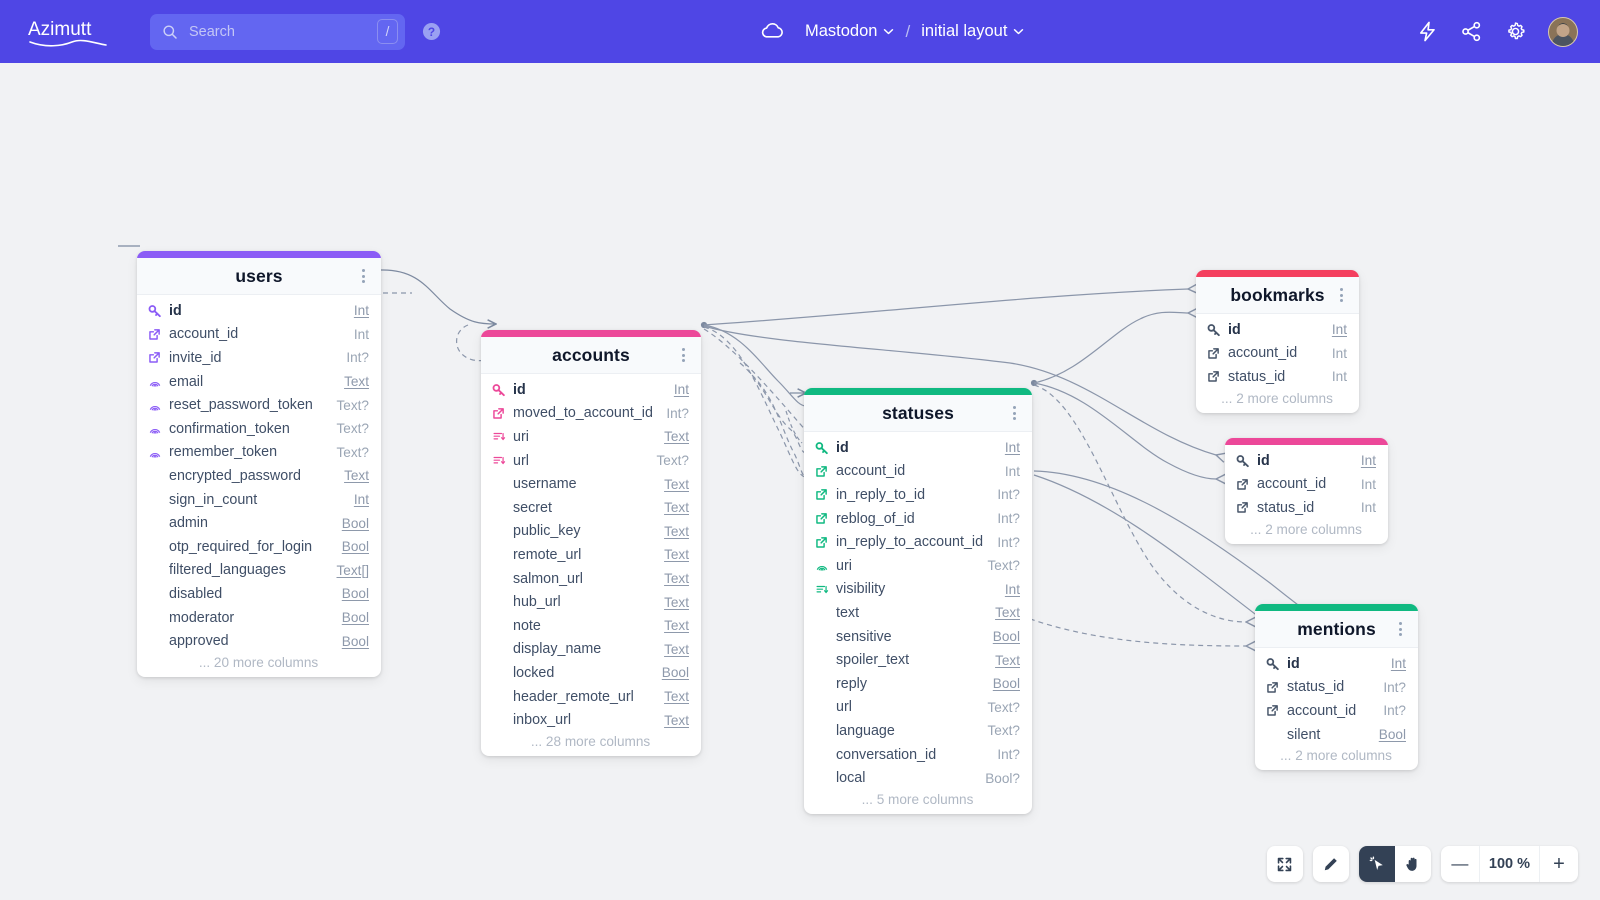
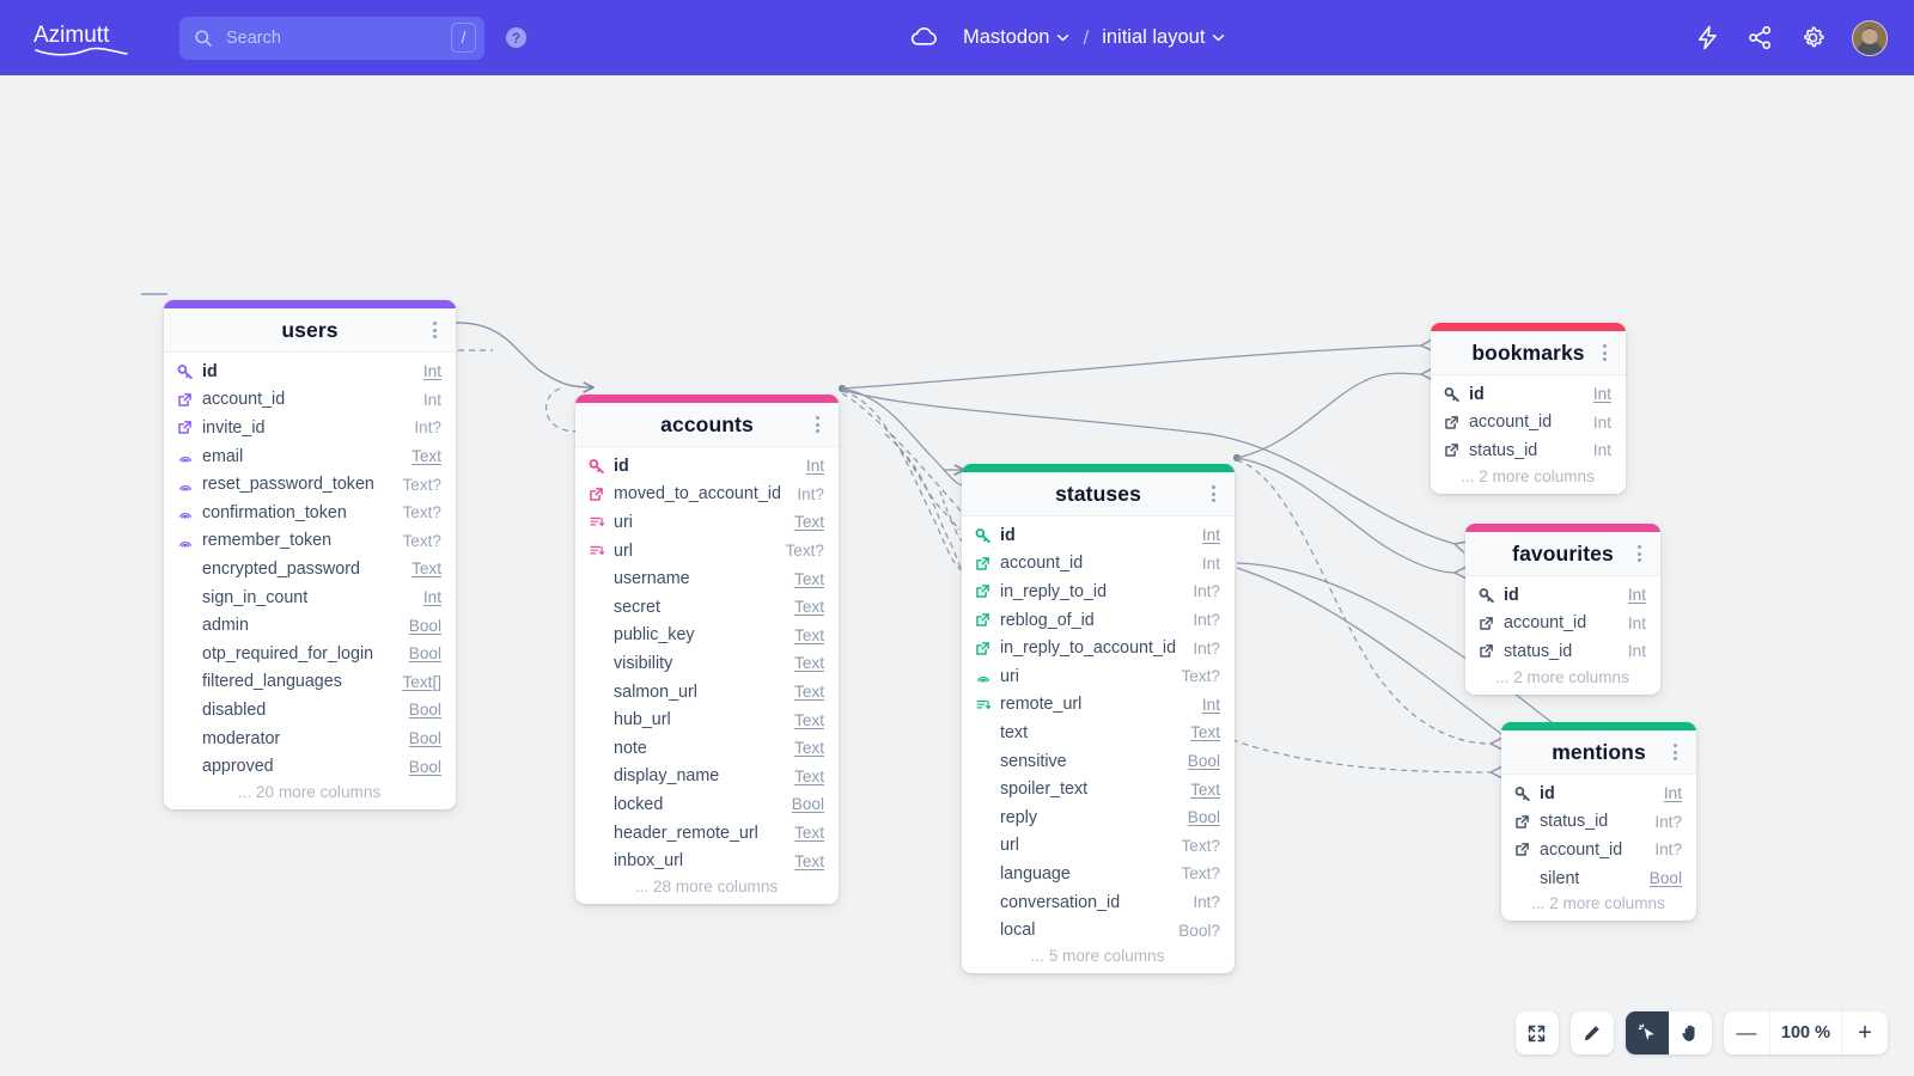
  Azimutt
  Search
  /
  ?
  Mastodon
  /
  initial layout
  users
  id
  Int
  account_id
  Int
  invite_id
  Int?
  email
  Text
  reset_password_token
  Text?
  confirmation_token
  Text?
  remember_token
  Text?
  encrypted_password
  Text
  sign_in_count
  Int
  admin
  Bool
  otp_required_for_login
  Bool
  filtered_languages
  Text[]
  disabled
  Bool
  moderator
  Bool
  approved
  Bool
  ... 20 more columns
  accounts
  id
  Int
  moved_to_account_id
  Int?
  uri
  Text
  url
  Text?
  username
  Text
  secret
  Text
  public_key
  Text
- remote_url
+ visibility
  Text
  salmon_url
  Text
  hub_url
  Text
  note
  Text
  display_name
  Text
  locked
  Bool
  header_remote_url
  Text
  inbox_url
  Text
  ... 28 more columns
  statuses
  id
  Int
  account_id
  Int
  in_reply_to_id
  Int?
  reblog_of_id
  Int?
  in_reply_to_account_id
  Int?
  uri
  Text?
- visibility
+ remote_url
  Int
  text
  Text
  sensitive
  Bool
  spoiler_text
  Text
  reply
  Bool
  url
  Text?
  language
  Text?
  conversation_id
  Int?
  local
  Bool?
  ... 5 more columns
  bookmarks
  id
  Int
  account_id
  Int
  status_id
  Int
  ... 2 more columns
+ favourites
  id
  Int
  account_id
  Int
  status_id
  Int
  ... 2 more columns
  mentions
  id
  Int
  status_id
  Int?
  account_id
  Int?
  silent
  Bool
  ... 2 more columns
  —
  100 %
  +
